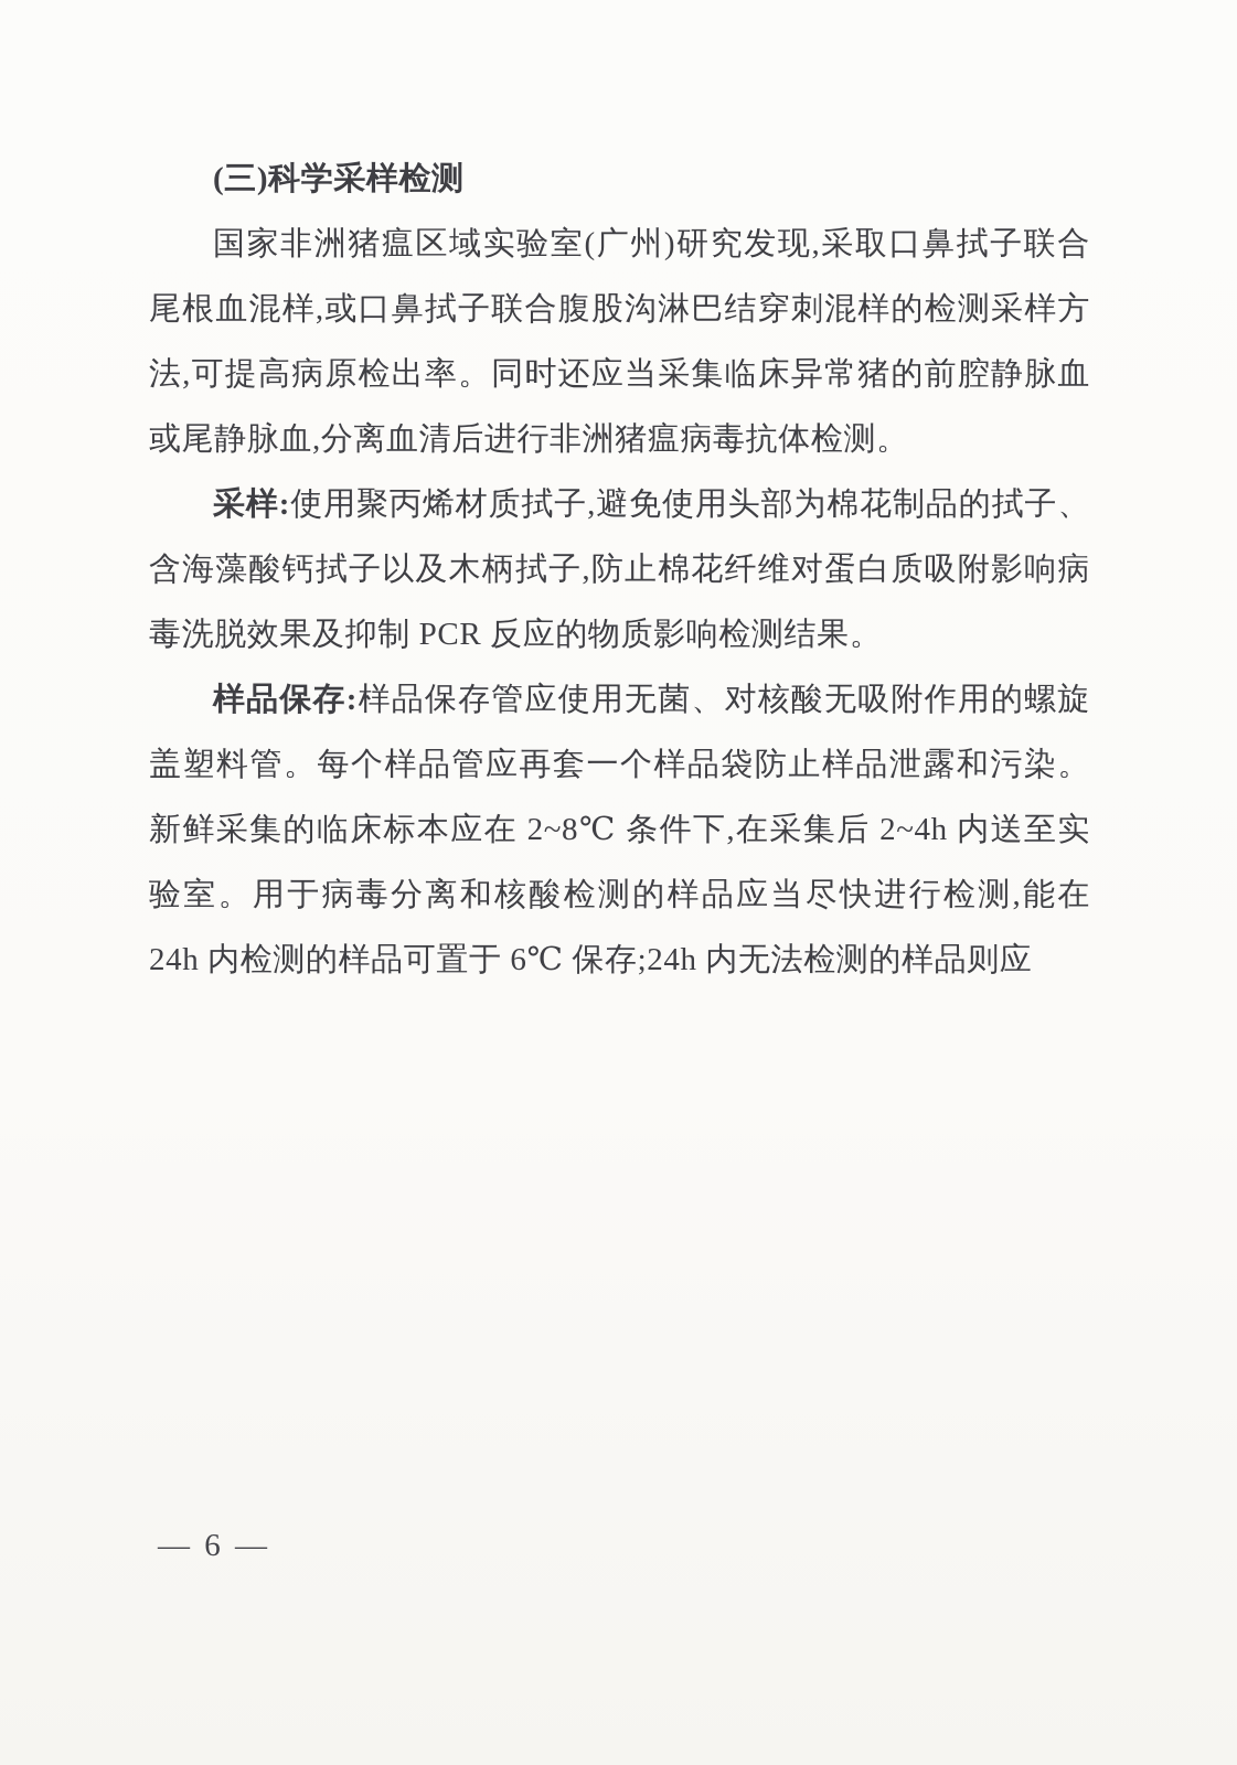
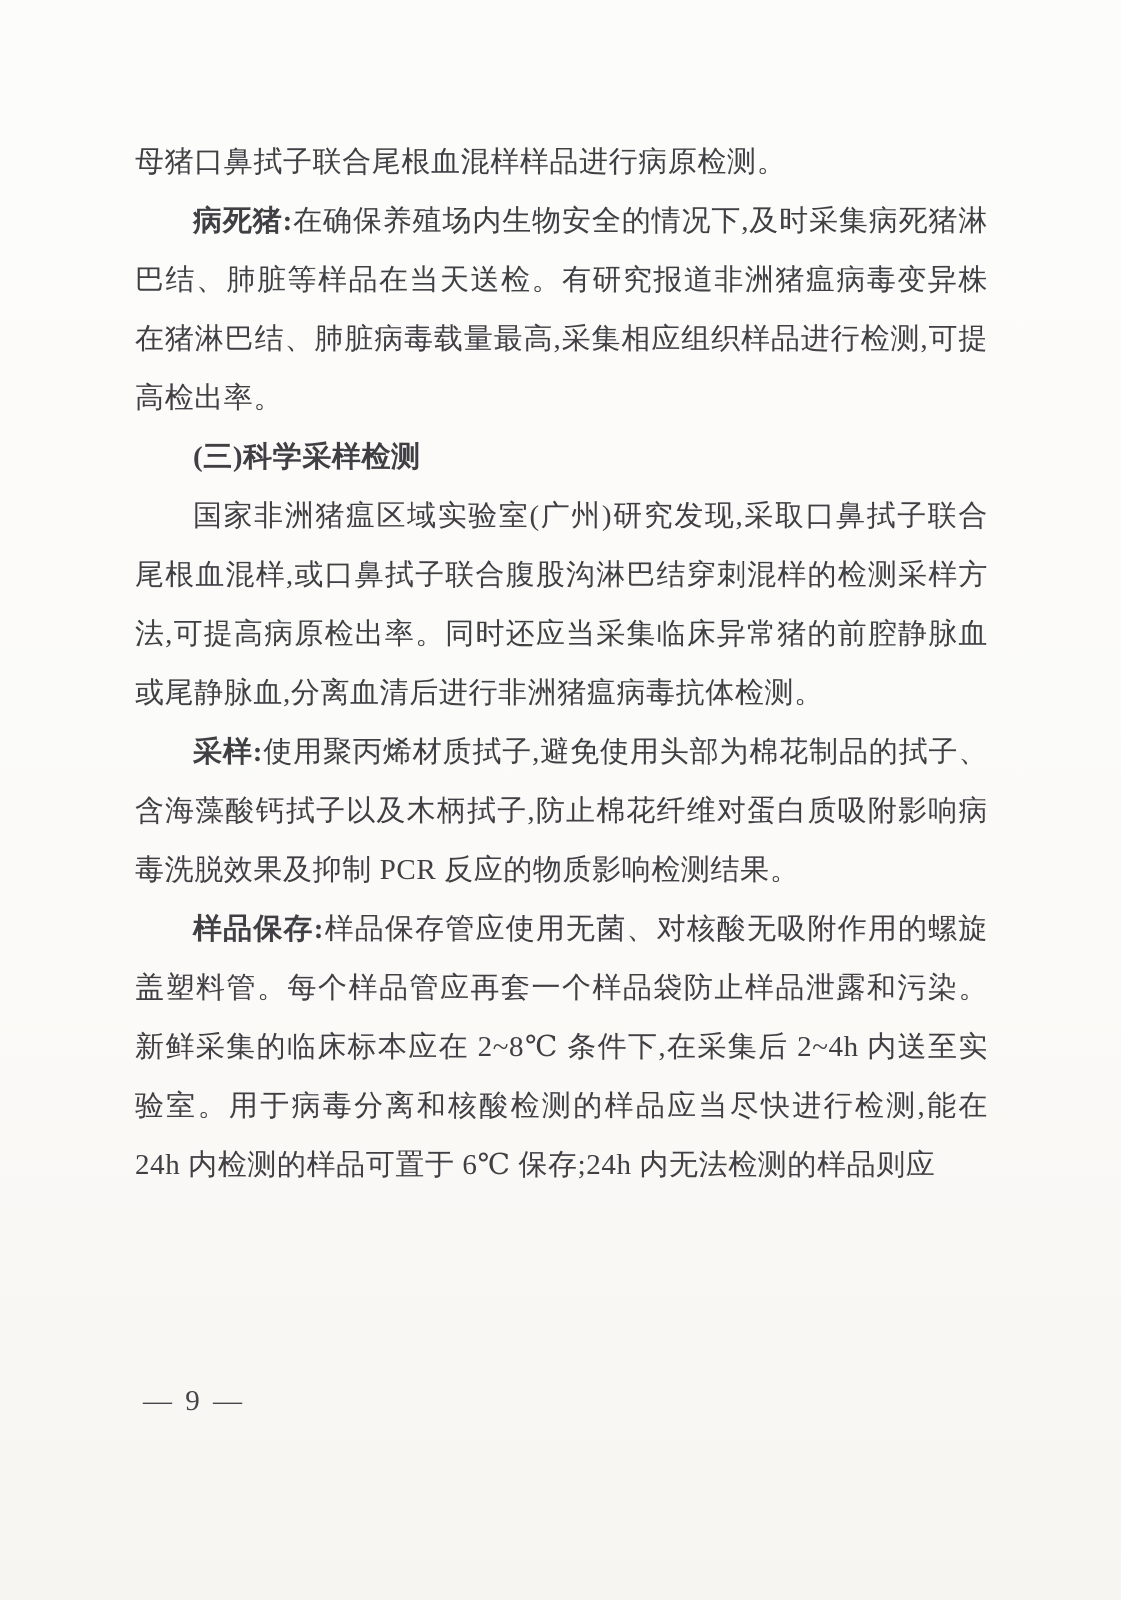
+ 母猪口鼻拭子联合尾根血混样样品进行病原检测。
+ 病死猪:在确保养殖场内生物安全的情况下,及时采集病死猪淋巴结、肺脏等样品在当天送检。有研究报道非洲猪瘟病毒变异株在猪淋巴结、肺脏病毒载量最高,采集相应组织样品进行检测,可提高检出率。
  (三)科学采样检测
  国家非洲猪瘟区域实验室(广州)研究发现,采取口鼻拭子联合尾根血混样,或口鼻拭子联合腹股沟淋巴结穿刺混样的检测采样方法,可提高病原检出率。同时还应当采集临床异常猪的前腔静脉血或尾静脉血,分离血清后进行非洲猪瘟病毒抗体检测。
  采样:使用聚丙烯材质拭子,避免使用头部为棉花制品的拭子、含海藻酸钙拭子以及木柄拭子,防止棉花纤维对蛋白质吸附影响病毒洗脱效果及抑制 PCR 反应的物质影响检测结果。
  样品保存:样品保存管应使用无菌、对核酸无吸附作用的螺旋盖塑料管。每个样品管应再套一个样品袋防止样品泄露和污染。新鲜采集的临床标本应在 2~8℃ 条件下,在采集后 2~4h 内送至实验室。用于病毒分离和核酸检测的样品应当尽快进行检测,能在 24h 内检测的样品可置于 6℃ 保存;24h 内无法检测的样品则应
- — 6 —
+ — 9 —
